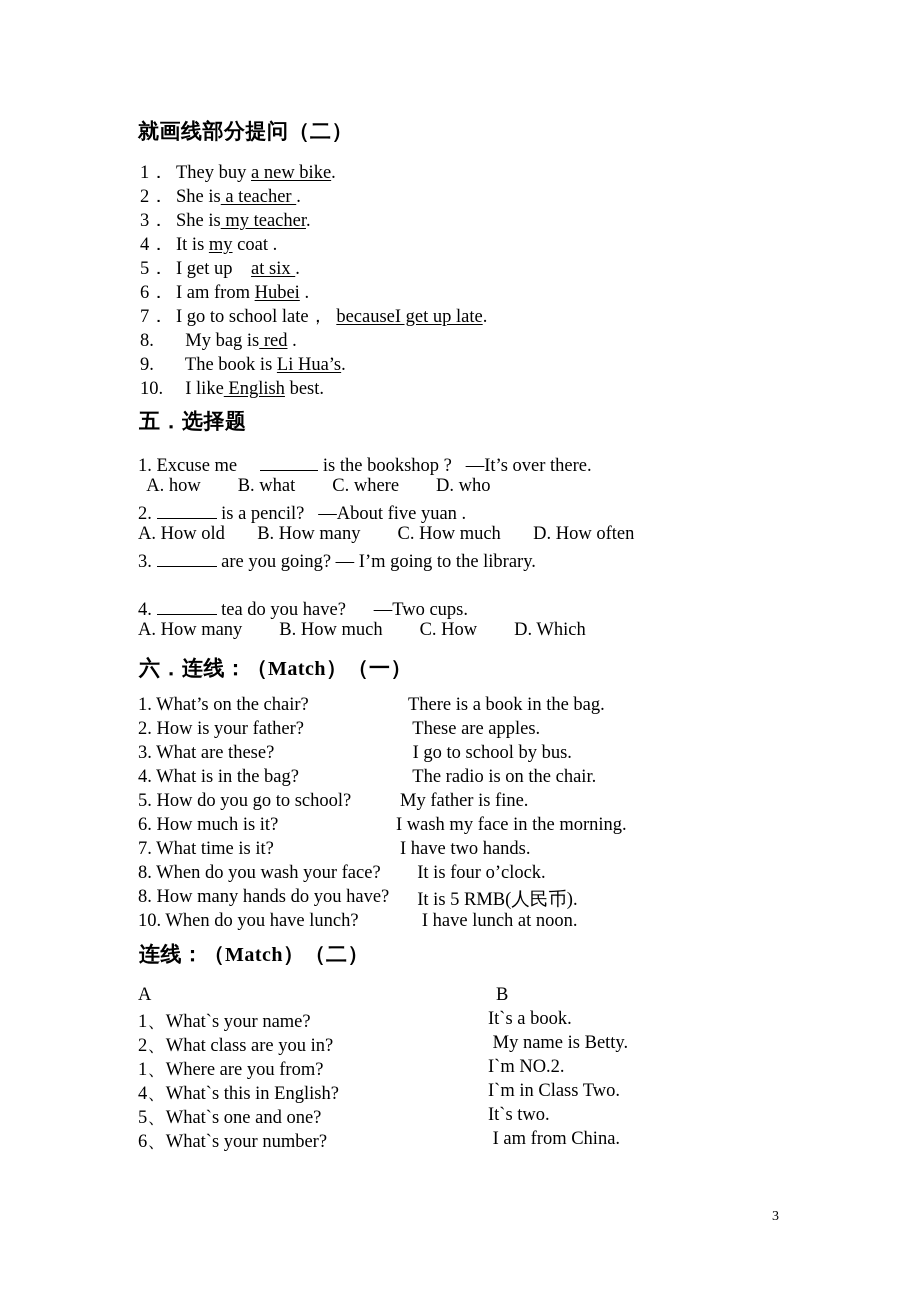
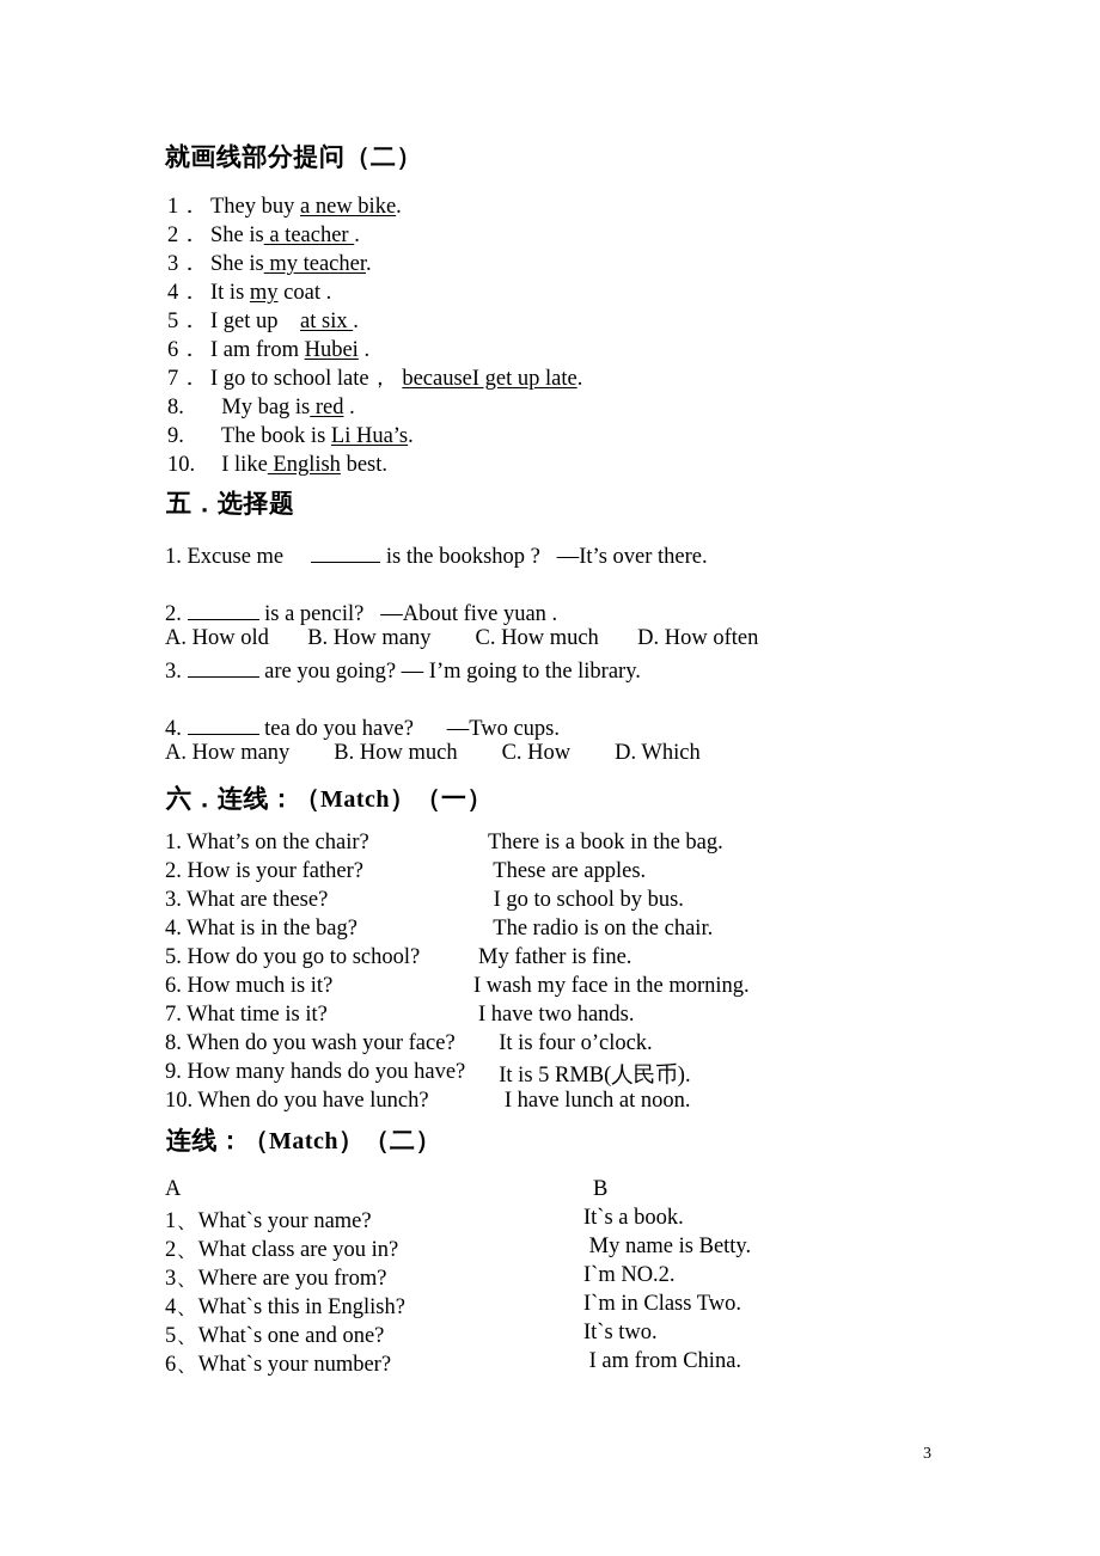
  就画线部分提问（二）
  1． They buy a new bike.
  2． She is a teacher .
  3． She is my teacher.
  4． It is my coat .
  5． I get up at six .
  6． I am from Hubei .
  7． I go to school late， becauseI get up late.
  8. My bag is red .
  9. The book is Li Hua’s.
  10. I like English best.
  五．选择题
  1. Excuse me is the bookshop ? —It’s over there.
- A. how B. what C. where D. who
  2. is a pencil? —About five yuan .
  A. How old B. How many C. How much D. How often
  3. are you going? — I’m going to the library.
  4. tea do you have? —Two cups.
  A. How many B. How much C. How D. Which
  六．连线：（Match）（一）
  1. What’s on the chair?
  There is a book in the bag.
  2. How is your father?
  These are apples.
  3. What are these?
  I go to school by bus.
  4. What is in the bag?
  The radio is on the chair.
  5. How do you go to school?
  My father is fine.
  6. How much is it?
  I wash my face in the morning.
  7. What time is it?
  I have two hands.
  8. When do you wash your face?
  It is four o’clock.
- 8. How many hands do you have?
+ 9. How many hands do you have?
  It is 5 RMB(人民币).
  10. When do you have lunch?
  I have lunch at noon.
  连线：（Match）（二）
  A
  B
  1、What`s your name?
  It`s a book.
  2、What class are you in?
  My name is Betty.
- 1、Where are you from?
+ 3、Where are you from?
  I`m NO.2.
  4、What`s this in English?
  I`m in Class Two.
  5、What`s one and one?
  It`s two.
  6、What`s your number?
  I am from China.
  3
